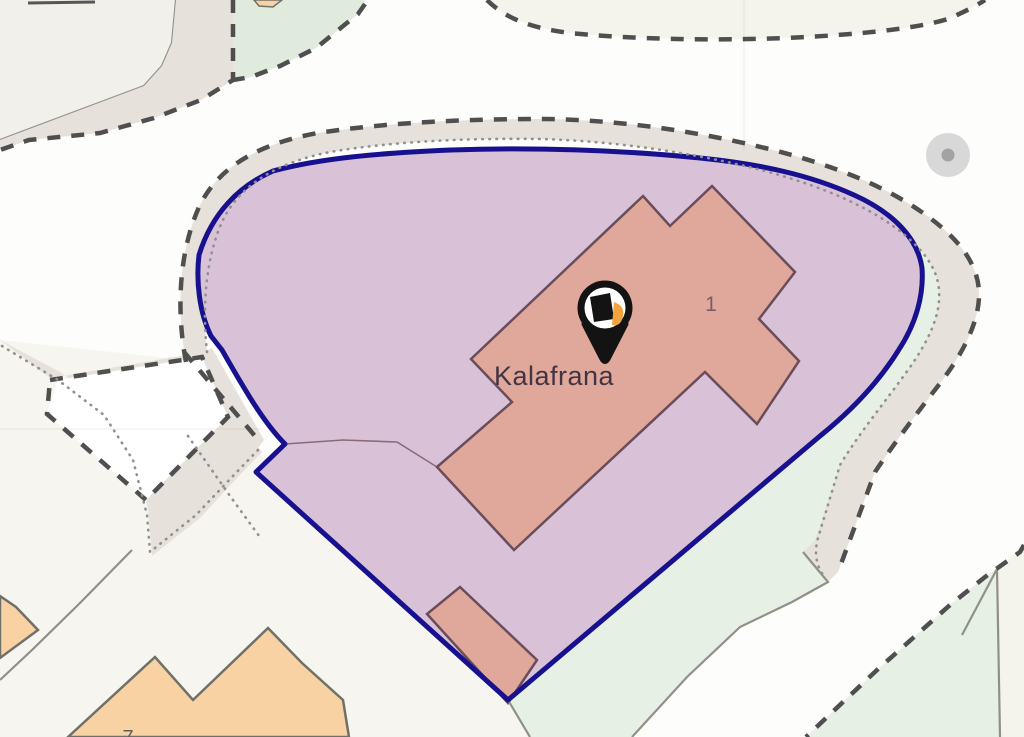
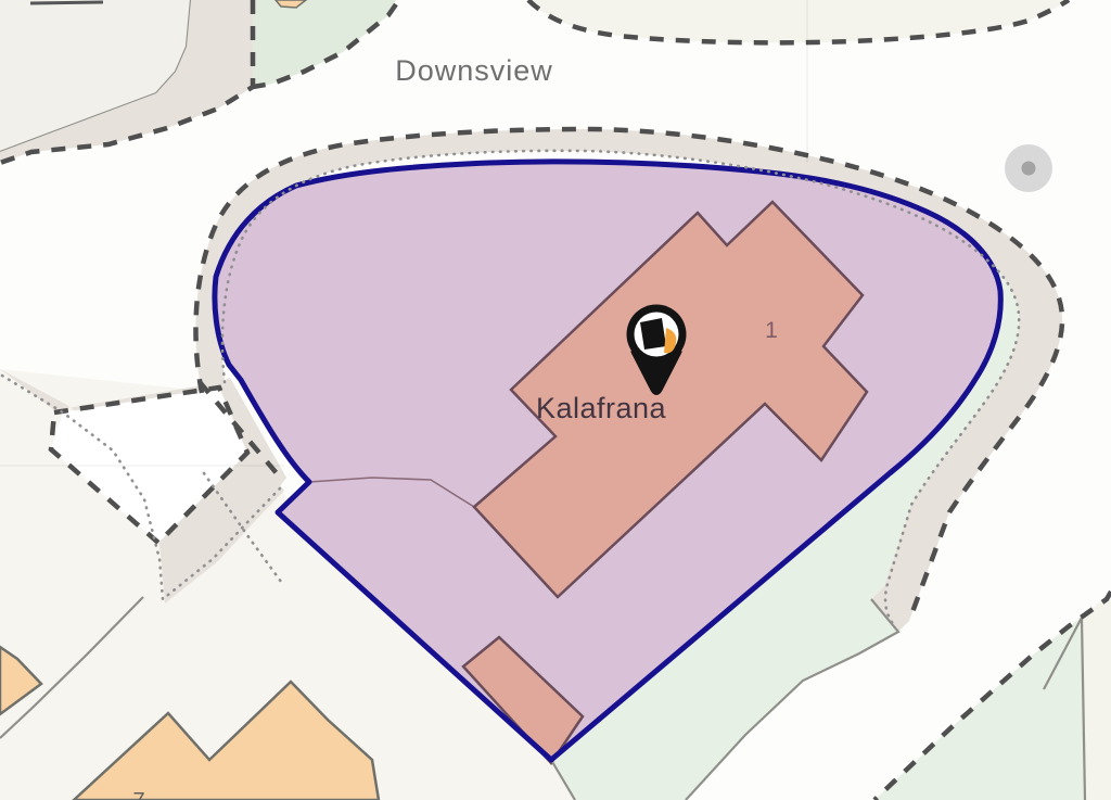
+ Downsview
  1
  Kalafrana
